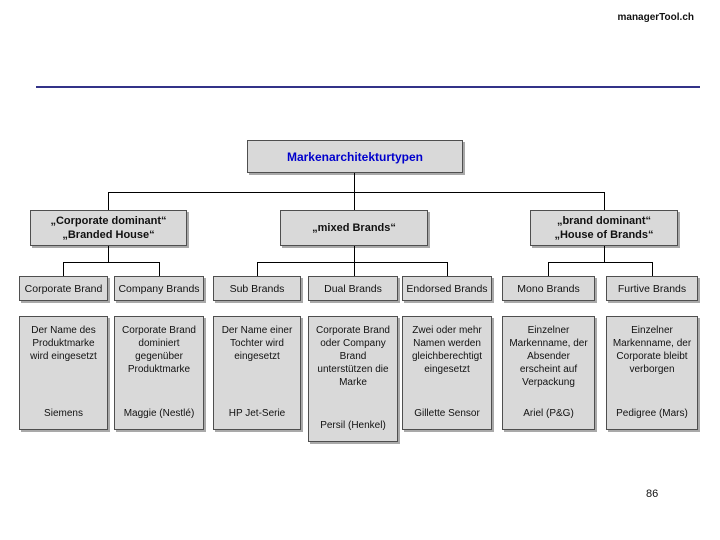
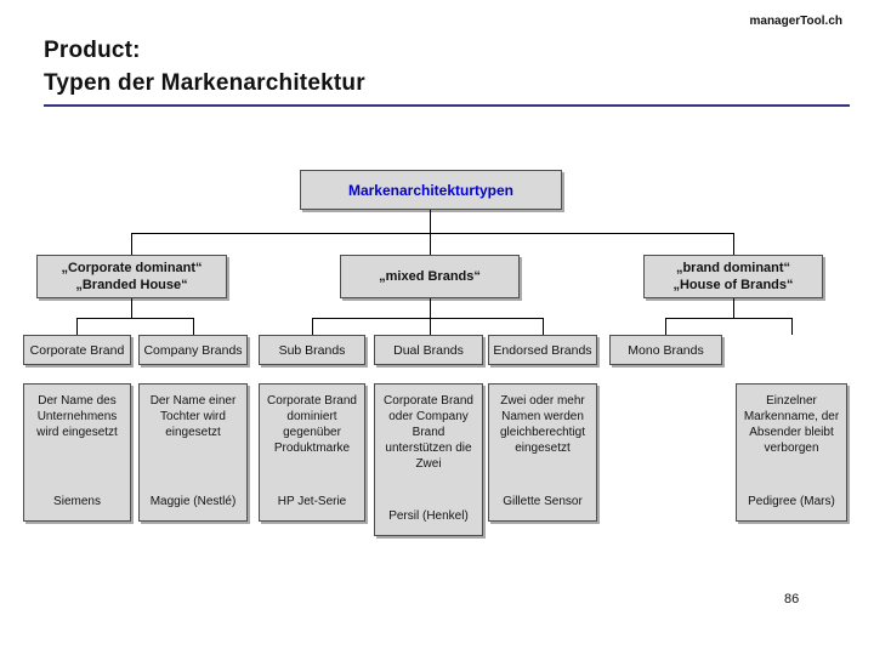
  managerTool.ch
+ Product:
+ Typen der Markenarchitektur
  Markenarchitekturtypen
  „Corporate dominant“
  „Branded House“
  „mixed Brands“
  „brand dominant“
  „House of Brands“
  Corporate Brand
  Company Brands
  Sub Brands
  Dual Brands
  Endorsed Brands
  Mono Brands
- Furtive Brands
- Der Name des Produktmarke wird eingesetzt
+ Der Name des Unternehmens wird eingesetzt
  Siemens
- Corporate Brand dominiert gegenüber Produktmarke
+ Der Name einer Tochter wird eingesetzt
  Maggie (Nestlé)
- Der Name einer Tochter wird eingesetzt
+ Corporate Brand dominiert gegenüber Produktmarke
  HP Jet-Serie
- Corporate Brand oder Company Brand unterstützen die Marke
+ Corporate Brand oder Company Brand unterstützen die Zwei
  Persil (Henkel)
  Zwei oder mehr Namen werden gleichberechtigt eingesetzt
  Gillette Sensor
- Einzelner Markenname, der Absender erscheint auf Verpackung
- Ariel (P&G)
- Einzelner Markenname, der Corporate bleibt verborgen
+ Einzelner Markenname, der Absender bleibt verborgen
  Pedigree (Mars)
  86
